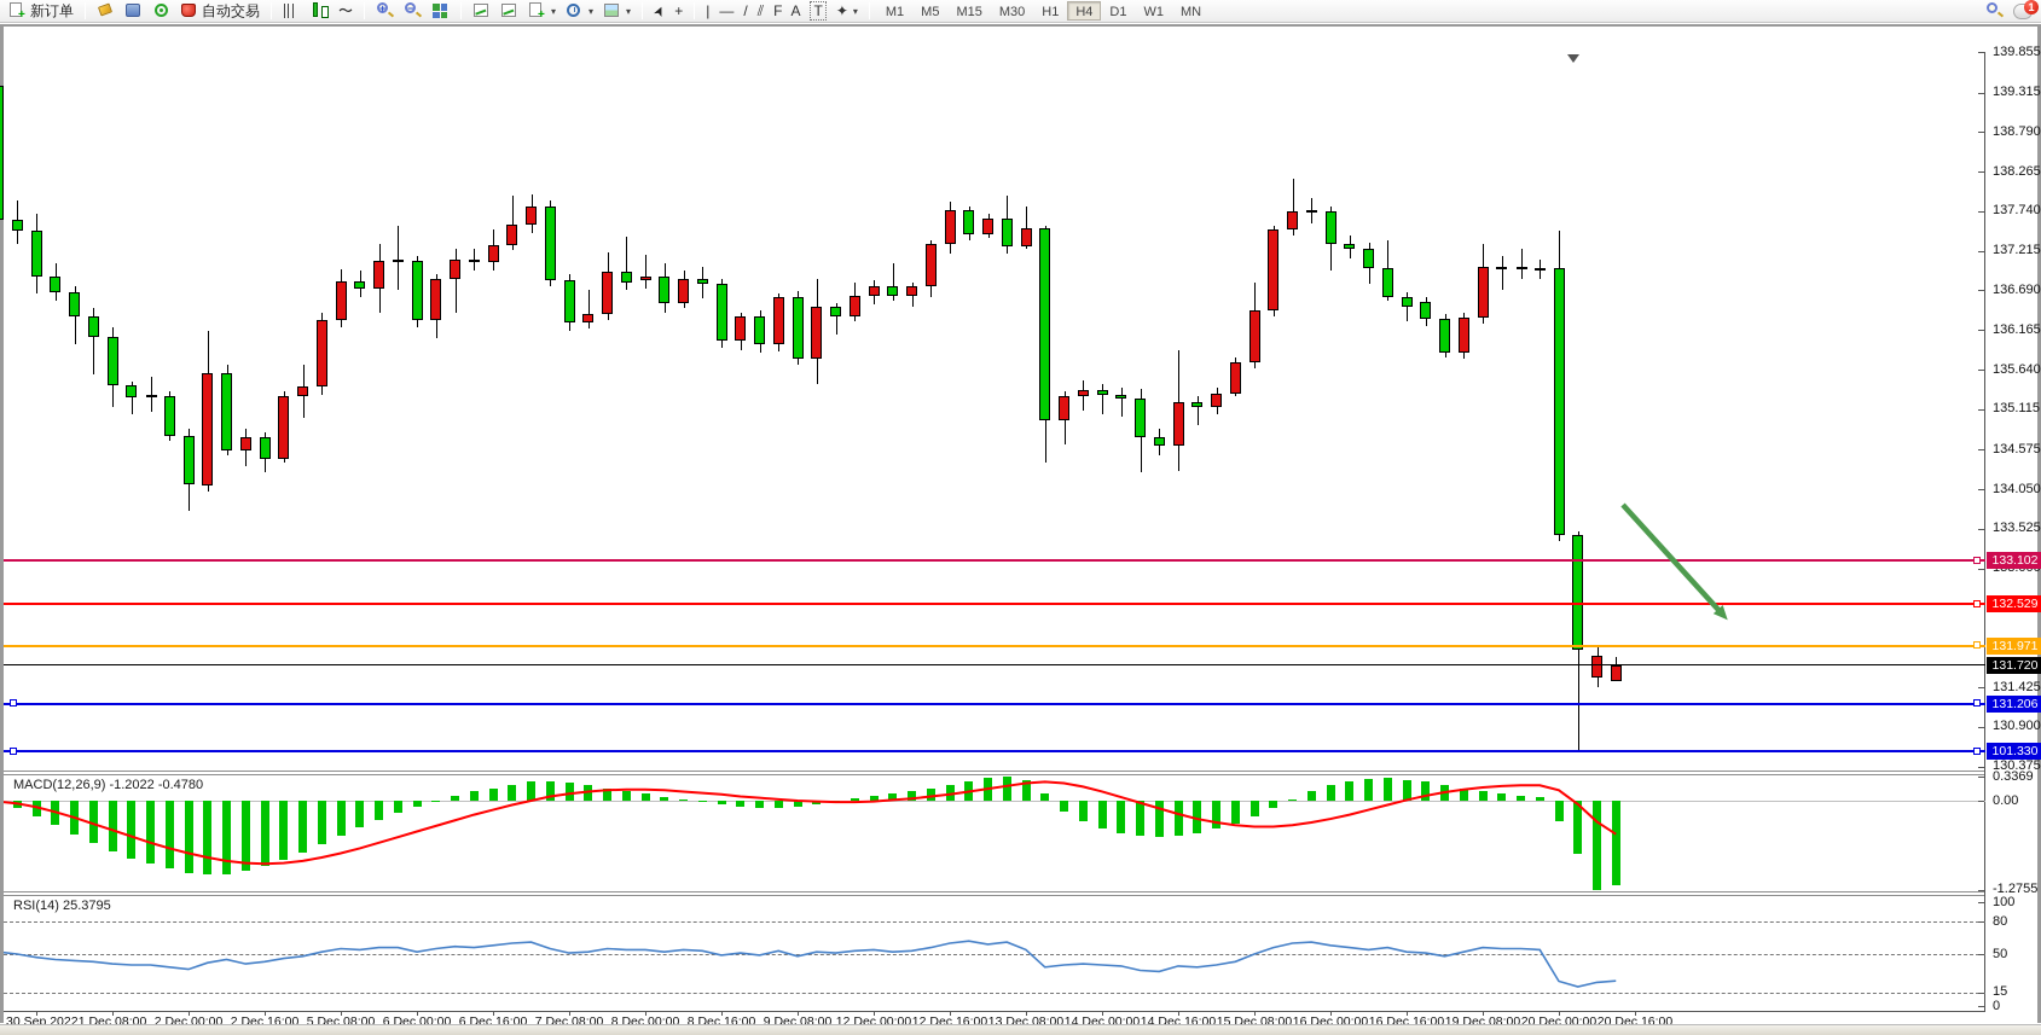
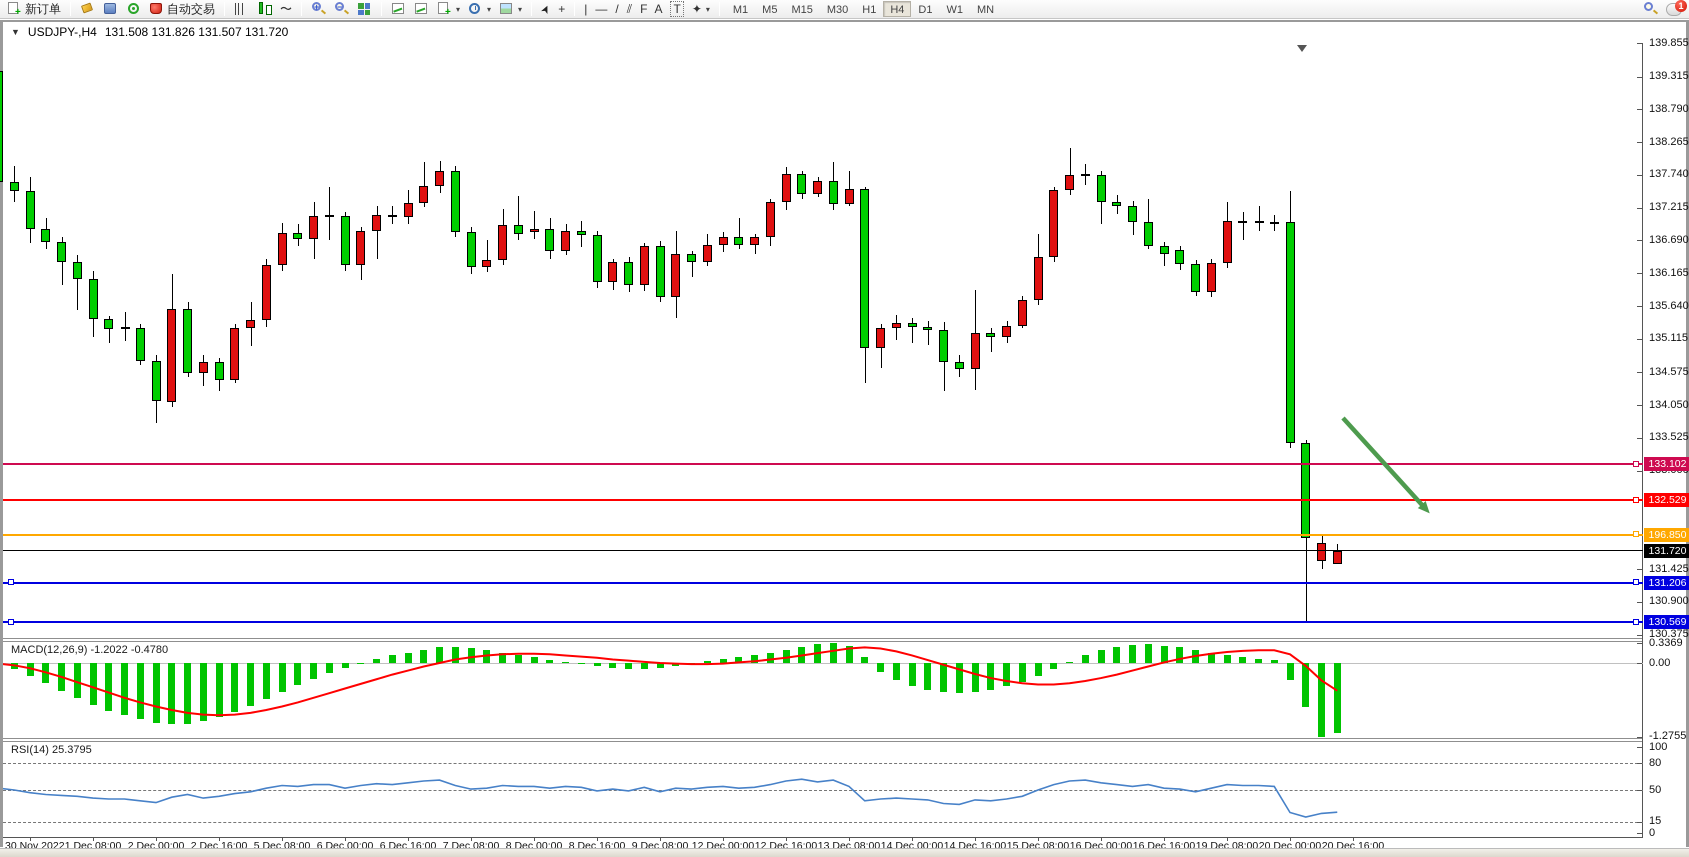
  +
  新订单
  自动交易
  〜
  +
  −
  +
  ▾
  ▾
  ▾
  +
  |
  —
  /
  ⫽
  F
  A
  T
  ✦
  ▾
  M1
  M5
  M15
  M30
  H1
  H4
  D1
  W1
  MN
  1
+ ▼
+ USDJPY-,H4
+ 131.508 131.826 131.507 131.720
  139.855
  139.315
  138.790
  138.265
  137.740
  137.215
  136.690
  136.165
  135.640
  135.115
  134.575
  134.050
  133.525
  131.425
  130.900
  130.375
- 30 Sep 2022
+ 30 Nov 2022
  1 Dec 08:00
  2 Dec 00:00
  2 Dec 16:00
  5 Dec 08:00
  6 Dec 00:00
  6 Dec 16:00
  7 Dec 08:00
  8 Dec 00:00
  8 Dec 16:00
  9 Dec 08:00
  12 Dec 00:00
  12 Dec 16:00
  13 Dec 08:00
  14 Dec 00:00
  14 Dec 16:00
  15 Dec 08:00
  16 Dec 00:00
  16 Dec 16:00
  19 Dec 08:00
  20 Dec 00:00
  20 Dec 16:00
  133.102
  132.529
- 131.971
+ 196.850
  131.720
  131.206
- 101.330
+ 130.569
  MACD(12,26,9) -1.2022 -0.4780
  0.3369
  0.00
  -1.2755
  RSI(14) 25.3795
  100
  80
  50
  15
  0
